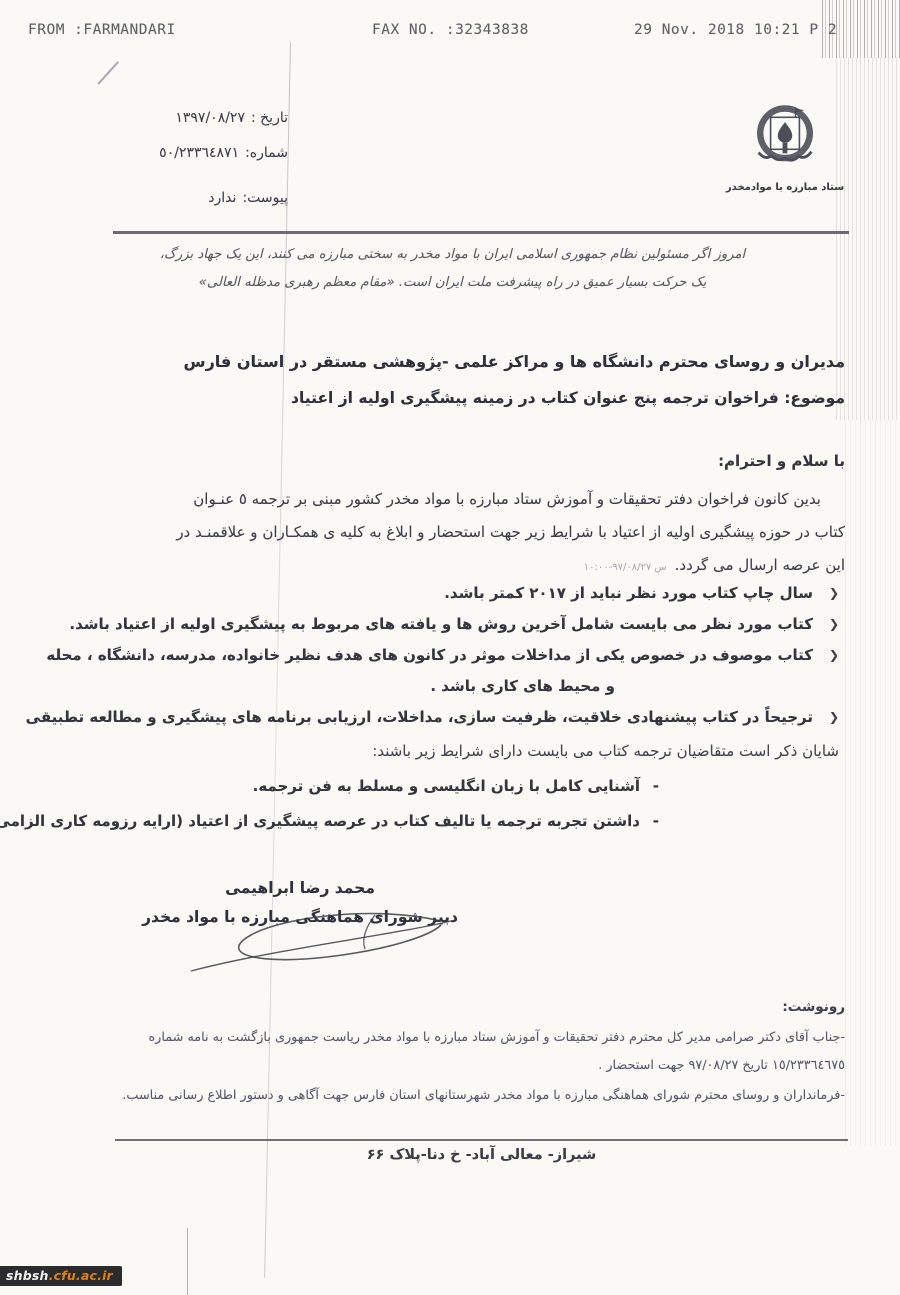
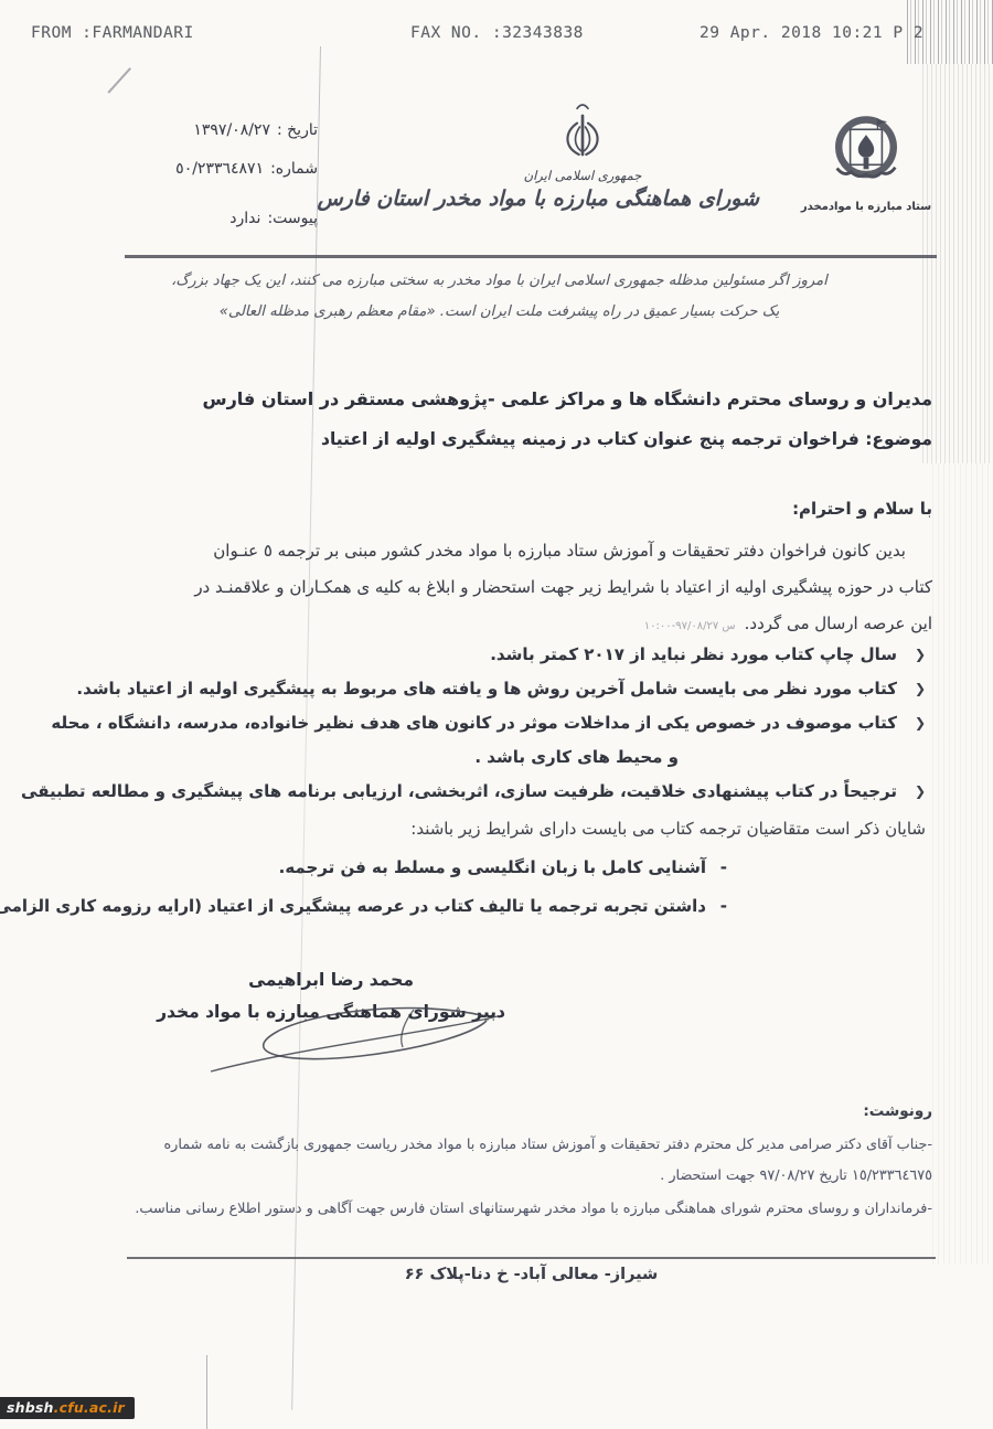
  FROM :FARMANDARI
  FAX NO. :32343838
- 29 Nov. 2018 10:21 P 2
+ 29 Apr. 2018 10:21 P 2
  تاریخ :١٣٩٧/٠٨/٢٧
  شماره:٥٠/٢٣٣٦٤٨٧١
  پیوست:ندارد
+ جمهوری اسلامی ایران
+ شورای هماهنگی مبارزه با مواد مخدر استان فارس
  ستاد مبارزه با موادمخدر
- امروز اگر مسئولین نظام جمهوری اسلامی ایران با مواد مخدر به سختی مبارزه می کنند، این یک جهاد بزرگ،
+ امروز اگر مسئولین مدظله جمهوری اسلامی ایران با مواد مخدر به سختی مبارزه می کنند، این یک جهاد بزرگ،
  یک حرکت بسیار عمیق در راه پیشرفت ملت ایران است. «مقام معظم رهبری مدظله العالی»
  مدیران و روسای محترم دانشگاه ها و مراکز علمی -پژوهشی مستقر در استان فارس
  موضوع: فراخوان ترجمه پنج عنوان کتاب در زمینه پیشگیری اولیه از اعتیاد
  با سلام و احترام:
  بدین کانون فراخوان دفتر تحقیقات و آموزش ستاد مبارزه با مواد مخدر کشور مبنی بر ترجمه ٥ عنـوان
  کتاب در حوزه پیشگیری اولیه از اعتیاد با شرایط زیر جهت استحضار و ابلاغ به کلیه ی همکـاران و علاقمنـد در
  این عرصه ارسال می گردد.س ٩٧/٠٨/٢٧-١٠:٠٠
  ❮
  سال چاپ کتاب مورد نظر نباید از ٢٠١٧ کمتر باشد.
  ❮
  کتاب مورد نظر می بایست شامل آخرین روش ها و یافته های مربوط به پیشگیری اولیه از اعتیاد باشد.
  ❮
  کتاب موصوف در خصوص یکی از مداخلات موثر در کانون های هدف نظیر خانواده، مدرسه، دانشگاه ، محله
  و محیط های کاری باشد .
  ❮
- ترجیحاً در کتاب پیشنهادی خلاقیت، ظرفیت سازی، مداخلات، ارزیابی برنامه های پیشگیری و مطالعه تطبیقی
+ ترجیحاً در کتاب پیشنهادی خلاقیت، ظرفیت سازی، اثربخشی، ارزیابی برنامه های پیشگیری و مطالعه تطبیقی
  شایان ذکر است متقاضیان ترجمه کتاب می بایست دارای شرایط زیر باشند:
  -
  آشنایی کامل با زبان انگلیسی و مسلط به فن ترجمه.
  -
  داشتن تجربه ترجمه یا تالیف کتاب در عرصه پیشگیری از اعتیاد (ارایه رزومه کاری الزامی
  محمد رضا ابراهیمی
  دبیر شورای هماهنگی مبارزه با مواد مخدر
  رونوشت:
  -جناب آقای دکتر صرامی مدیر کل محترم دفتر تحقیقات و آموزش ستاد مبارزه با مواد مخدر ریاست جمهوری بازگشت به نامه شماره
  ١٥/٢٣٣٦٤٦٧٥ تاریخ ٩٧/٠٨/٢٧ جهت استحضار .
  -فرمانداران و روسای محترم شورای هماهنگی مبارزه با مواد مخدر شهرستانهای استان فارس جهت آگاهی و دستور اطلاع رسانی مناسب.
  شیراز- معالی آباد- خ دنا-پلاک ۶۶
  shbsh.cfu.ac.ir
